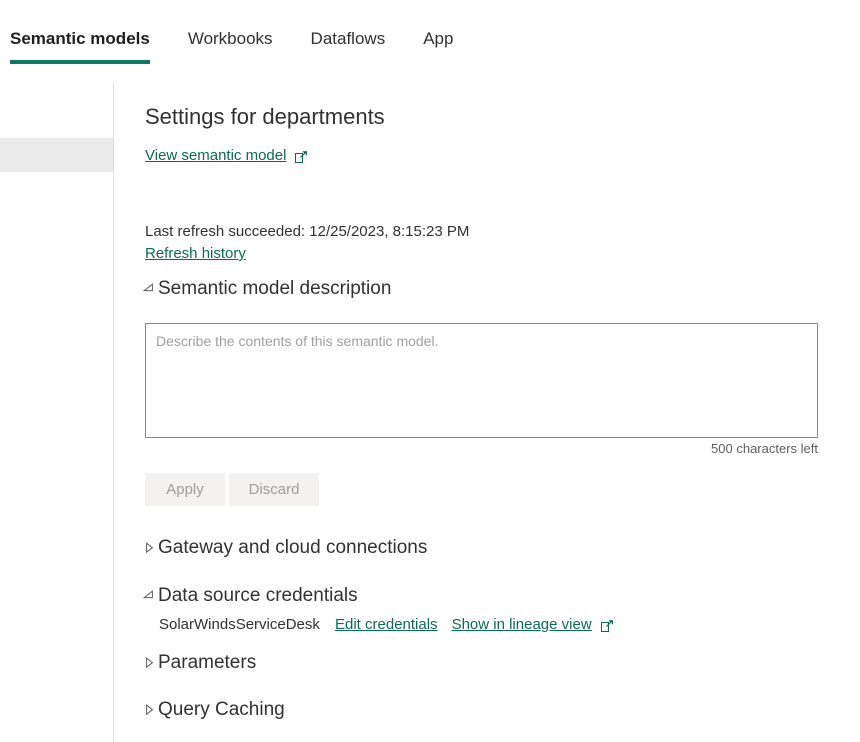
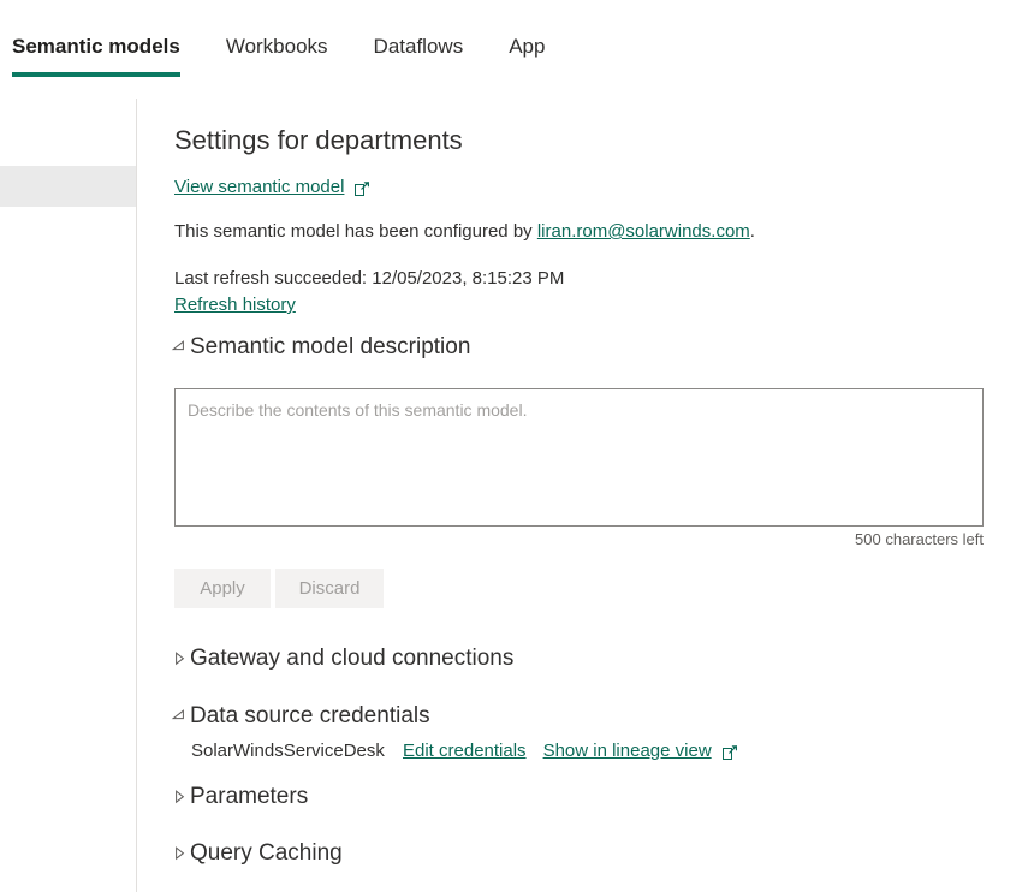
  Semantic models
  Workbooks
  Dataflows
  App
  Settings for departments
  View semantic model
+ This semantic model has been configured by liran.rom@solarwinds.com.
- Last refresh succeeded: 12/25/2023, 8:15:23 PM
+ Last refresh succeeded: 12/05/2023, 8:15:23 PM
  Refresh history
  Semantic model description
  Describe the contents of this semantic model.
  500 characters left
  Apply
  Discard
  Gateway and cloud connections
  Data source credentials
  SolarWindsServiceDesk
  Edit credentials
  Show in lineage view
  Parameters
  Query Caching
